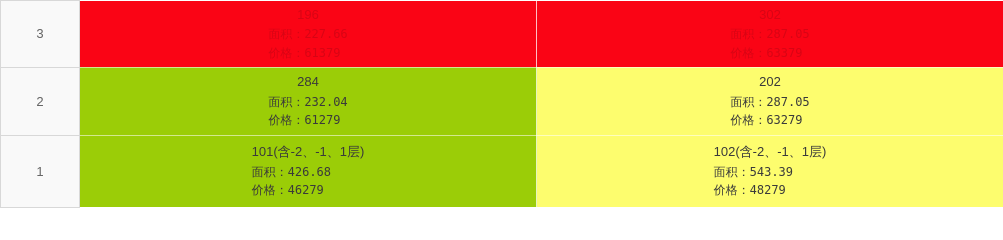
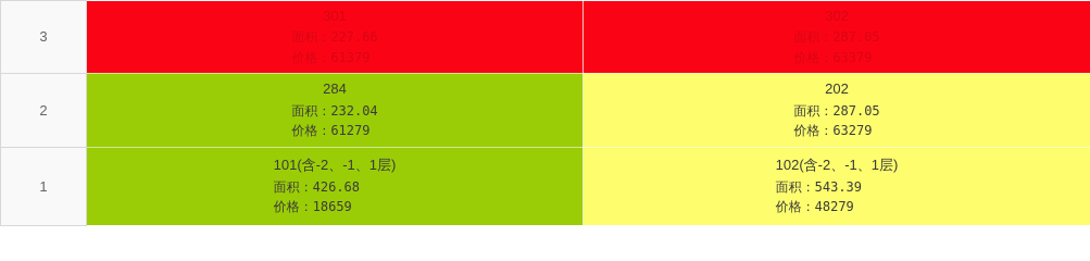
- 3	196 面积：227.66 价格：61379	302 面积：287.05 价格：63379
+ 3	301 面积：227.66 价格：61379	302 面积：287.05 价格：63379
  2	284 面积：232.04 价格：61279	202 面积：287.05 价格：63279
- 1	101(含-2、-1、1层) 面积：426.68 价格：46279	102(含-2、-1、1层) 面积：543.39 价格：48279
+ 1	101(含-2、-1、1层) 面积：426.68 价格：18659	102(含-2、-1、1层) 面积：543.39 价格：48279
